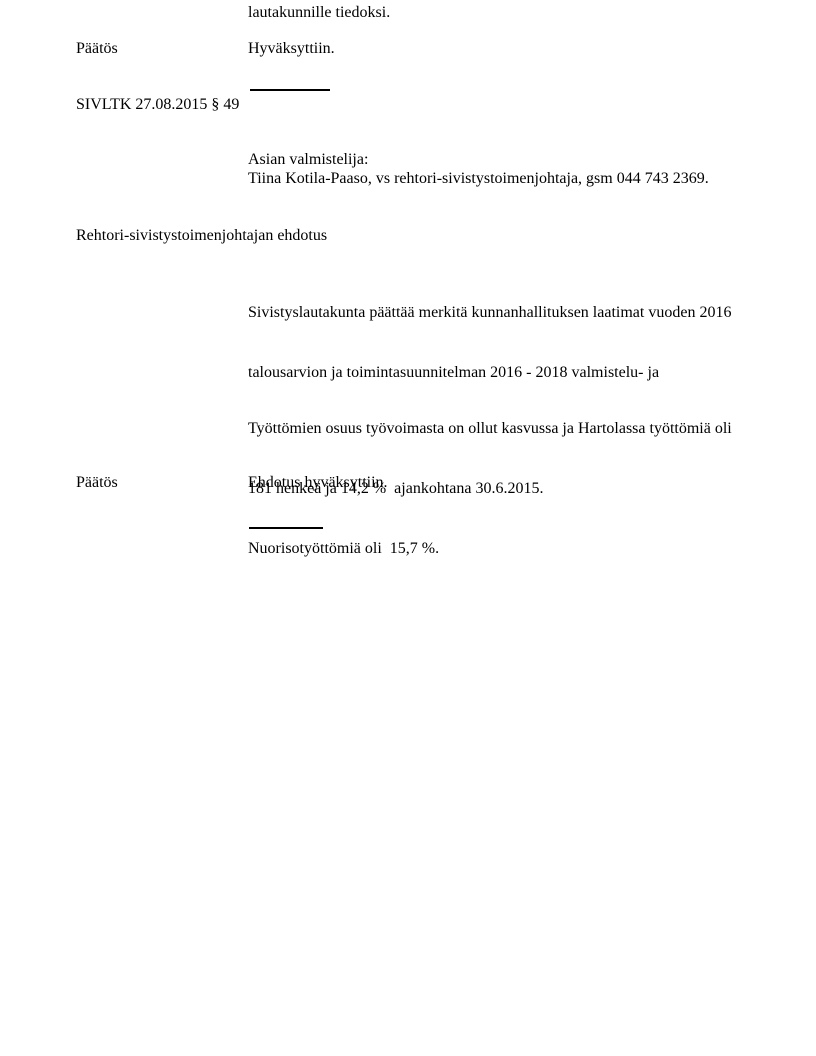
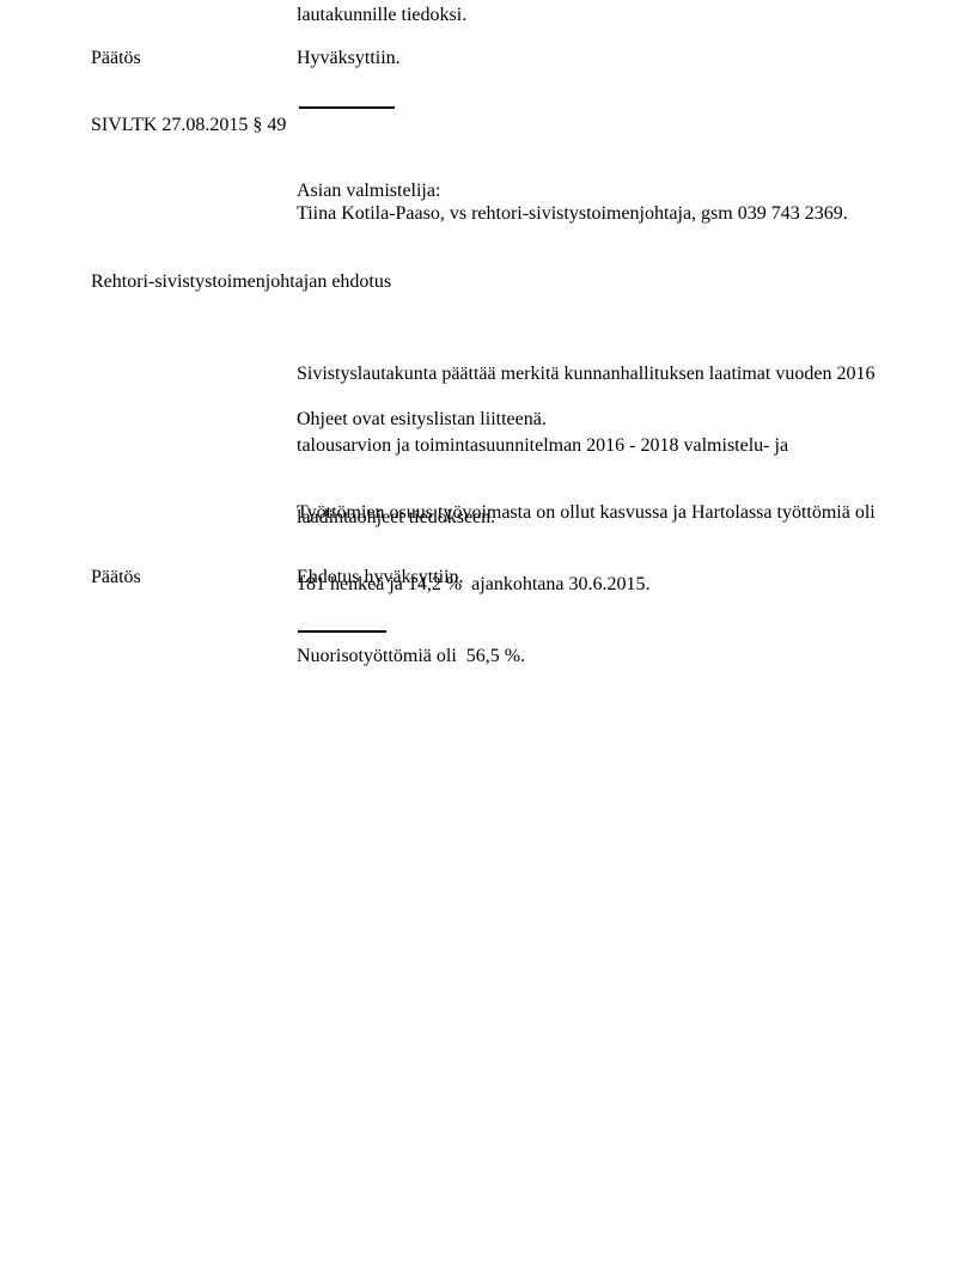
  lautakunnille tiedoksi.
  Päätös
  Hyväksyttiin.
  SIVLTK 27.08.2015 § 49
  Asian valmistelija:
- Tiina Kotila-Paaso, vs rehtori-sivistystoimenjohtaja, gsm 044 743 2369.
+ Tiina Kotila-Paaso, vs rehtori-sivistystoimenjohtaja, gsm 039 743 2369.
  Rehtori-sivistystoimenjohtajan ehdotus
  Sivistyslautakunta päättää merkitä kunnanhallituksen laatimat vuoden 2016
  talousarvion ja toimintasuunnitelman 2016 - 2018 valmistelu- ja
+ laadintaohjeet tiedokseen.
+ Ohjeet ovat esityslistan liitteenä.
  Työttömien osuus työvoimasta on ollut kasvussa ja Hartolassa työttömiä oli
  181 henkeä ja 14,2 % ajankohtana 30.6.2015.
- Nuorisotyöttömiä oli 15,7 %.
+ Nuorisotyöttömiä oli 56,5 %.
  Päätös
  Ehdotus hyväksyttiin.
